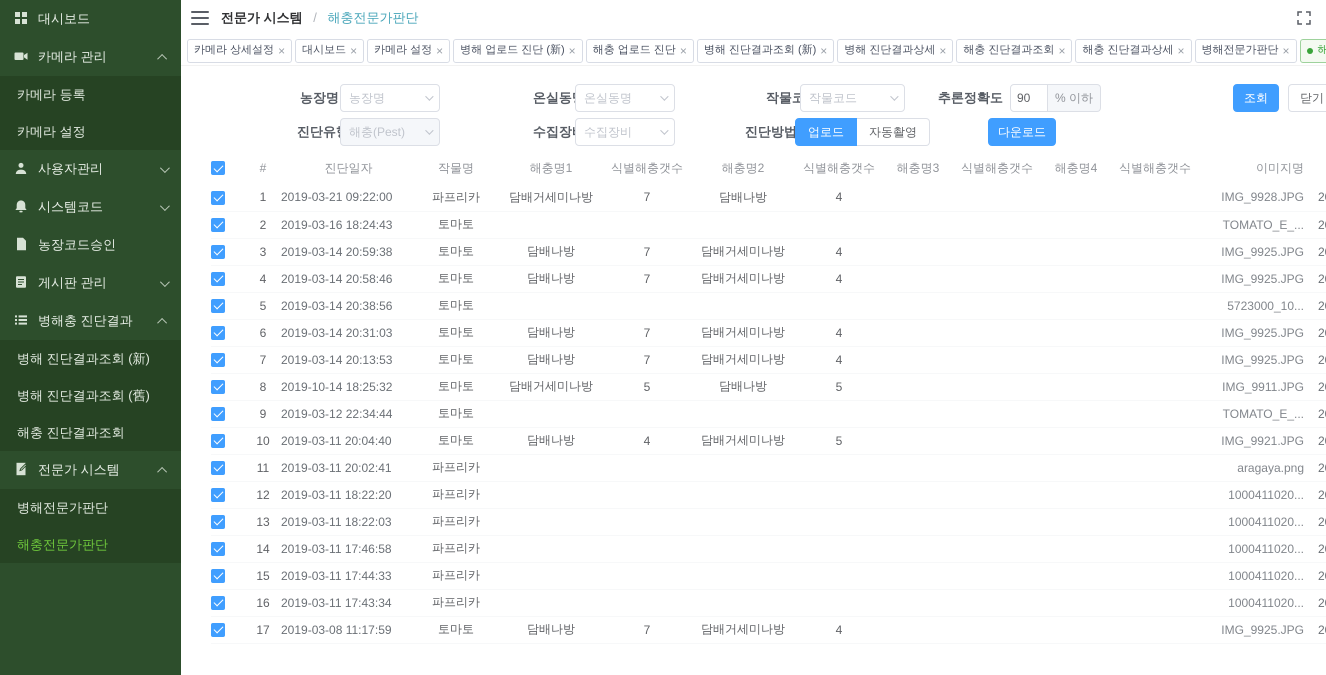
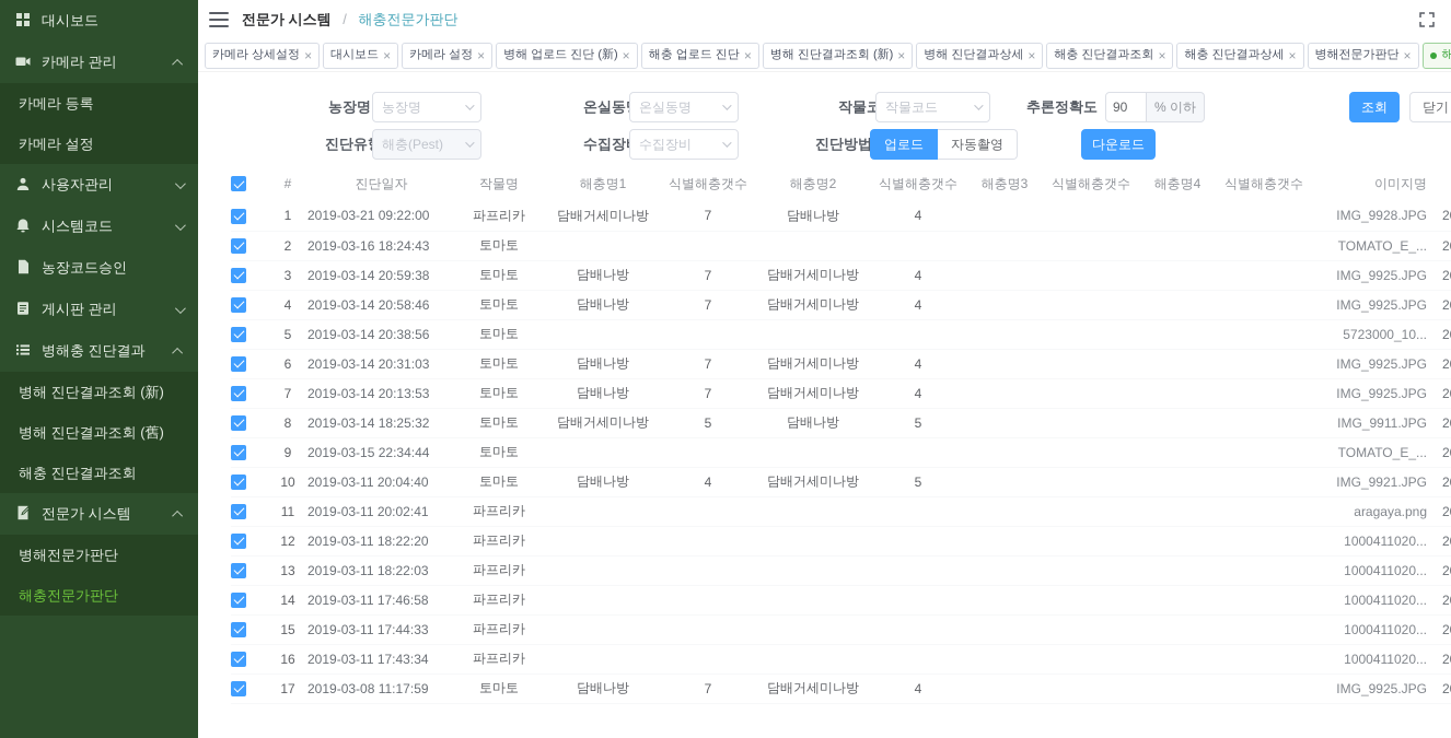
  대시보드
  카메라 관리
  카메라 등록
  카메라 설정
  사용자관리
  시스템코드
  농장코드승인
  게시판 관리
  병해충 진단결과
  병해 진단결과조회 (新)
  병해 진단결과조회 (舊)
  해충 진단결과조회
  전문가 시스템
  병해전문가판단
  해충전문가판단
  전문가 시스템 / 해충전문가판단
  카메라 상세설정
  ×
  대시보드
  ×
  카메라 설정
  ×
  병해 업로드 진단 (新)
  ×
  해충 업로드 진단
  ×
  병해 진단결과조회 (新)
  ×
  병해 진단결과상세
  ×
  해충 진단결과조회
  ×
  해충 진단결과상세
  ×
  병해전문가판단
  ×
  농장명
  농장명
  온실동
  온실동명
  작물코
  작물코드
  추론정확도
  90
  % 이하
  조회
  닫기
  진단유
  해충(Pest)
  수집장
  수집장비
  진단방법
  업로드
  자동촬영
  다운로드
  	#	진단일자	작물명	해충명1	식별해충갯수	해충명2	식별해충갯수	해충명3	식별해충갯수	해충명4	식별해충갯수	이미지명
  	1	2019-03-21 09:22:00	파프리카	담배거세미나방	7	담배나방	4					IMG_9928.JPG	2
  	2	2019-03-16 18:24:43	토마토									TOMATO_E_...	2
  	3	2019-03-14 20:59:38	토마토	담배나방	7	담배거세미나방	4					IMG_9925.JPG	2
  	4	2019-03-14 20:58:46	토마토	담배나방	7	담배거세미나방	4					IMG_9925.JPG	2
  	5	2019-03-14 20:38:56	토마토									5723000_10...	2
  	6	2019-03-14 20:31:03	토마토	담배나방	7	담배거세미나방	4					IMG_9925.JPG	2
  	7	2019-03-14 20:13:53	토마토	담배나방	7	담배거세미나방	4					IMG_9925.JPG	2
- 	8	2019-10-14 18:25:32	토마토	담배거세미나방	5	담배나방	5					IMG_9911.JPG	2
+ 	8	2019-03-14 18:25:32	토마토	담배거세미나방	5	담배나방	5					IMG_9911.JPG	2
- 	9	2019-03-12 22:34:44	토마토									TOMATO_E_...	2
+ 	9	2019-03-15 22:34:44	토마토									TOMATO_E_...	2
  	10	2019-03-11 20:04:40	토마토	담배나방	4	담배거세미나방	5					IMG_9921.JPG	2
  	11	2019-03-11 20:02:41	파프리카									aragaya.png	2
  	12	2019-03-11 18:22:20	파프리카									1000411020...	2
  	13	2019-03-11 18:22:03	파프리카									1000411020...	2
  	14	2019-03-11 17:46:58	파프리카									1000411020...	2
  	15	2019-03-11 17:44:33	파프리카									1000411020...	2
  	16	2019-03-11 17:43:34	파프리카									1000411020...	2
  	17	2019-03-08 11:17:59	토마토	담배나방	7	담배거세미나방	4					IMG_9925.JPG	2
